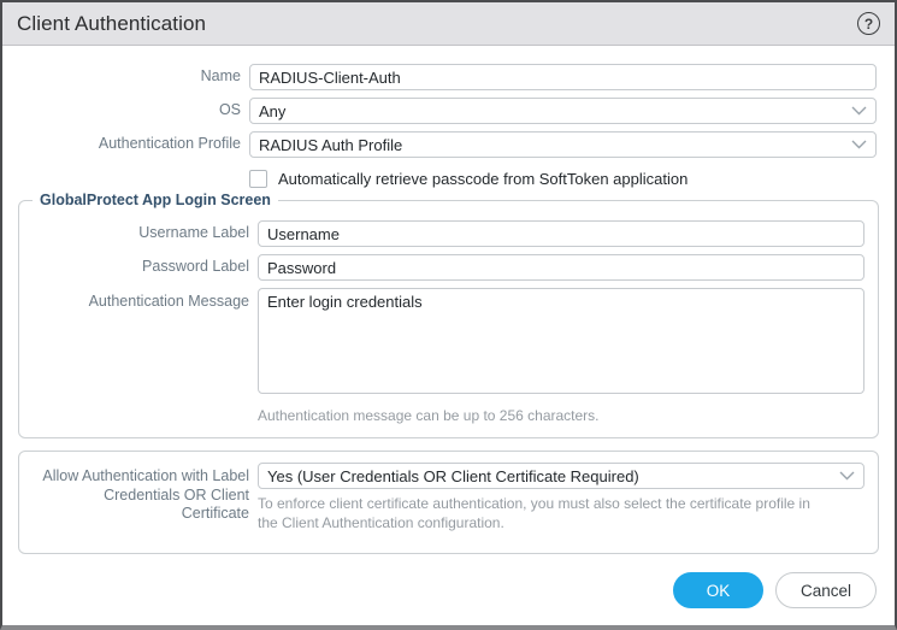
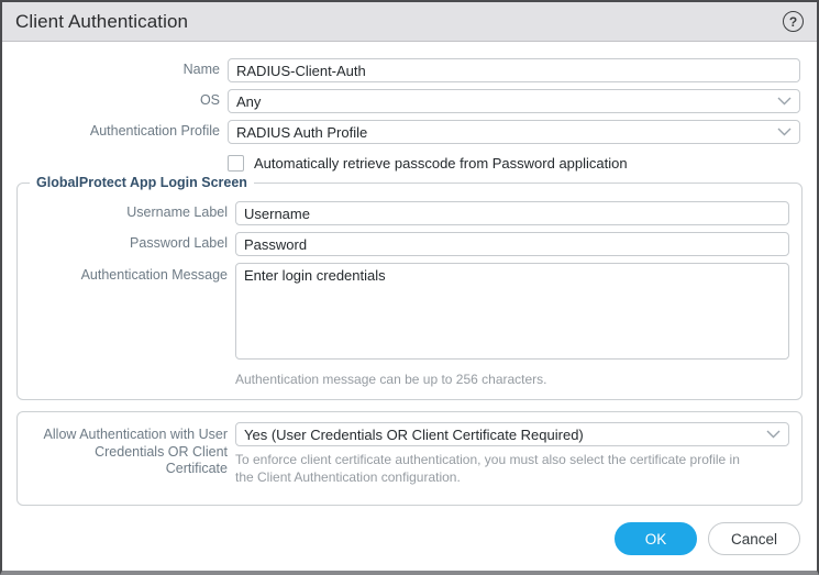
  Client Authentication
  ?
  Name
  RADIUS-Client-Auth
  OS
  Any
  Authentication Profile
  RADIUS Auth Profile
- Automatically retrieve passcode from SoftToken application
+ Automatically retrieve passcode from Password application
  GlobalProtect App Login Screen
  Username Label
  Username
  Password Label
  Password
  Authentication Message
  Enter login credentials
  Authentication message can be up to 256 characters.
- Allow Authentication with Label Credentials OR Client Certificate
+ Allow Authentication with User Credentials OR Client Certificate
  Yes (User Credentials OR Client Certificate Required)
  To enforce client certificate authentication, you must also select the certificate profile in the Client Authentication configuration.
  OK
  Cancel
